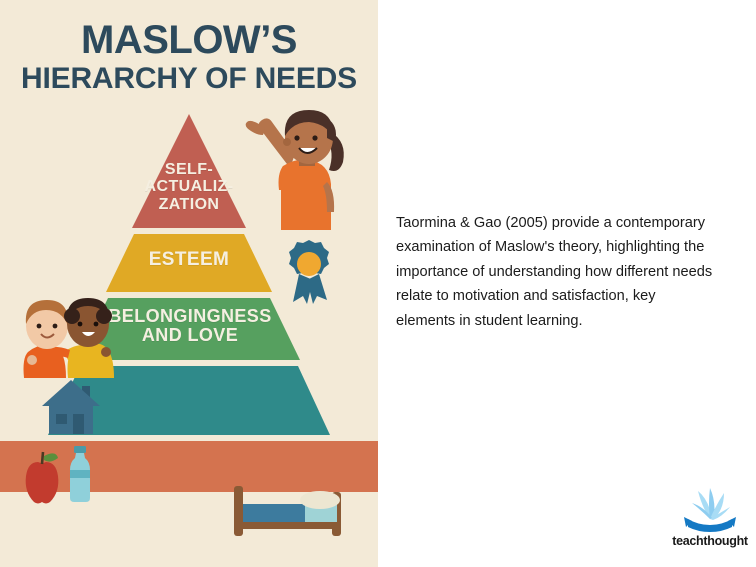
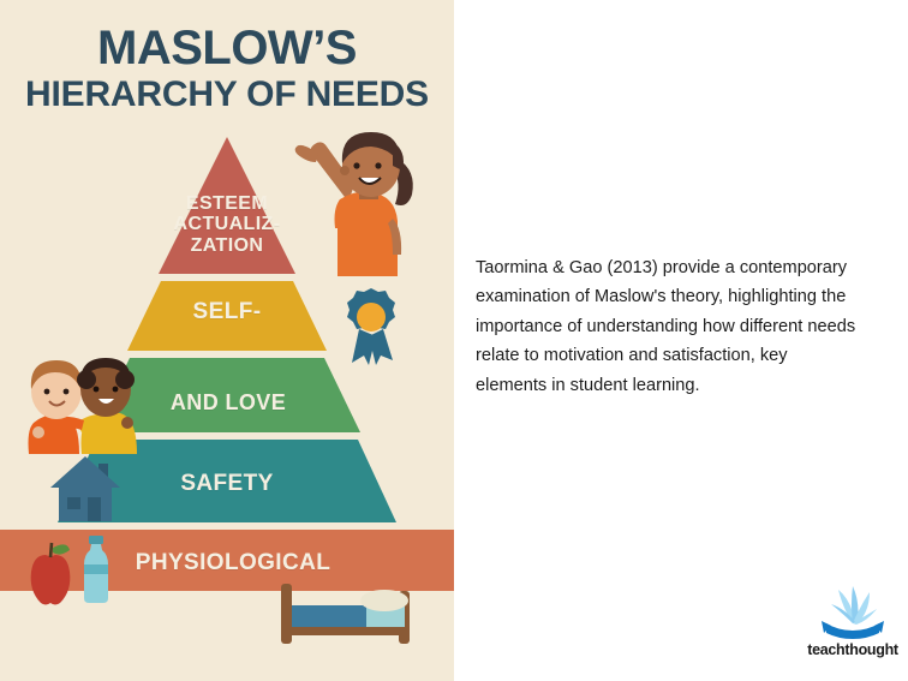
  MASLOW’S
  HIERARCHY OF NEEDS
- SELF-
+ ESTEEM
  ACTUALIZ-
  ZATION
- ESTEEM
+ SELF-
- BELONGINGNESS
  AND LOVE
+ SAFETY
+ PHYSIOLOGICAL
- Taormina & Gao (2005) provide a contemporary examination of Maslow's theory, highlighting the importance of understanding how different needs relate to motivation and satisfaction, key elements in student learning.
+ Taormina & Gao (2013) provide a contemporary examination of Maslow's theory, highlighting the importance of understanding how different needs relate to motivation and satisfaction, key elements in student learning.
  teachthought
